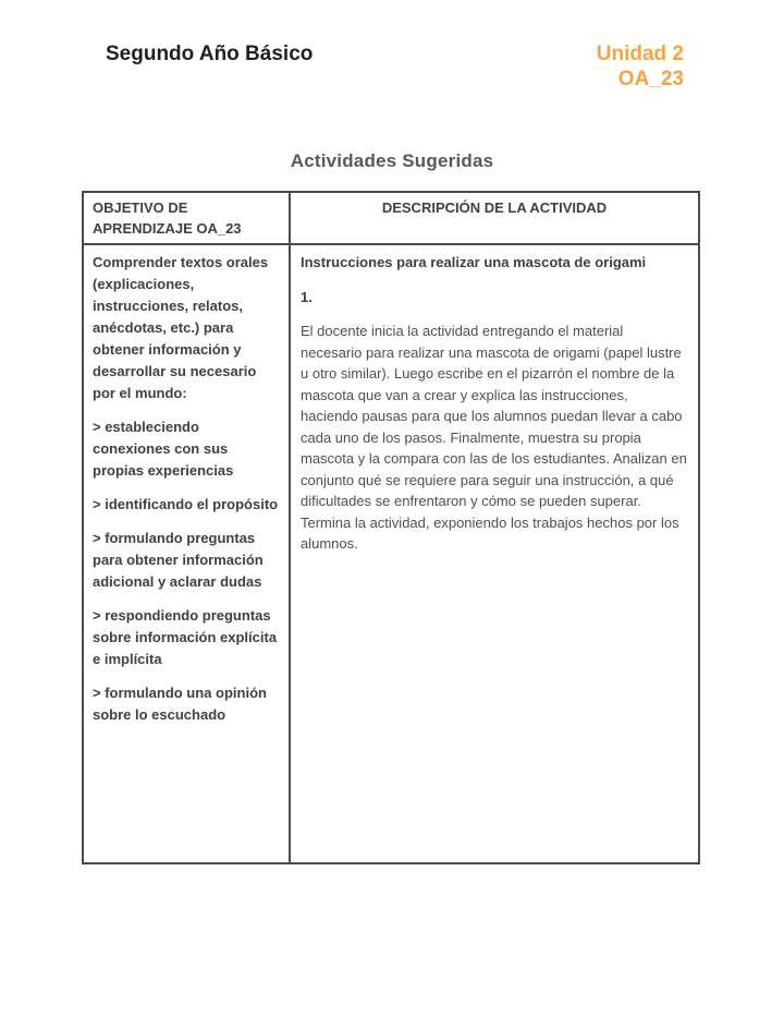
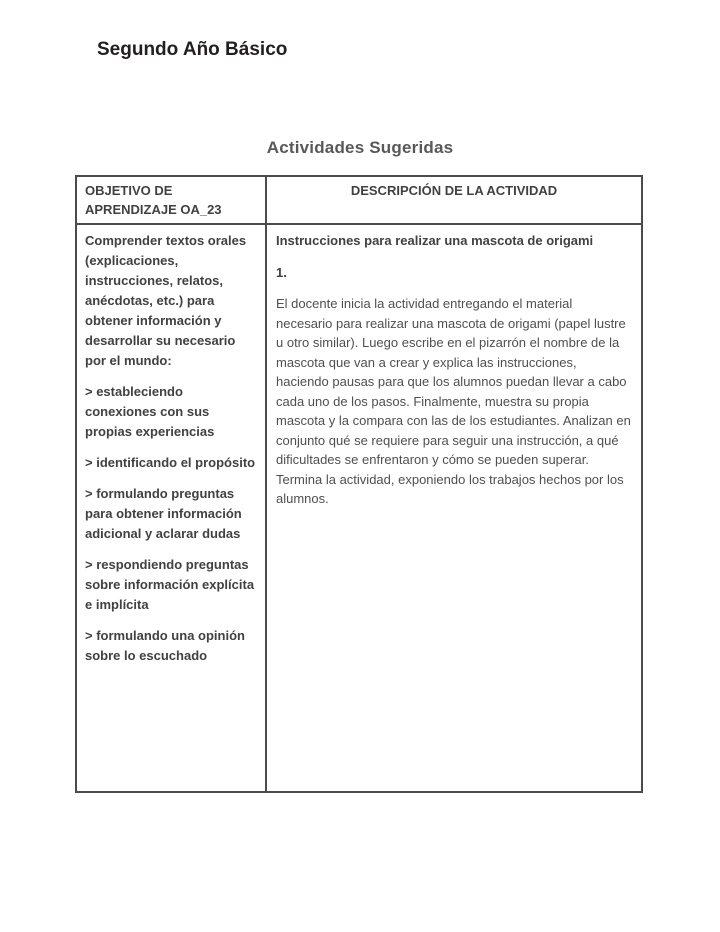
  Segundo Año Básico
- Unidad 2
- OA_23
  Actividades Sugeridas
  OBJETIVO DE APRENDIZAJE OA_23	DESCRIPCIÓN DE LA ACTIVIDAD
  Comprender textos orales (explicaciones, instrucciones, relatos, anécdotas, etc.) para obtener información y desarrollar su necesario por el mundo: > estableciendo conexiones con sus propias experiencias > identificando el propósito > formulando preguntas para obtener información adicional y aclarar dudas > respondiendo preguntas sobre información explícita e implícita > formulando una opinión sobre lo escuchado	Instrucciones para realizar una mascota de origami 1. El docente inicia la actividad entregando el material necesario para realizar una mascota de origami (papel lustre u otro similar). Luego escribe en el pizarrón el nombre de la mascota que van a crear y explica las instrucciones, haciendo pausas para que los alumnos puedan llevar a cabo cada uno de los pasos. Finalmente, muestra su propia mascota y la compara con las de los estudiantes. Analizan en conjunto qué se requiere para seguir una instrucción, a qué dificultades se enfrentaron y cómo se pueden superar. Termina la actividad, exponiendo los trabajos hechos por los alumnos.
